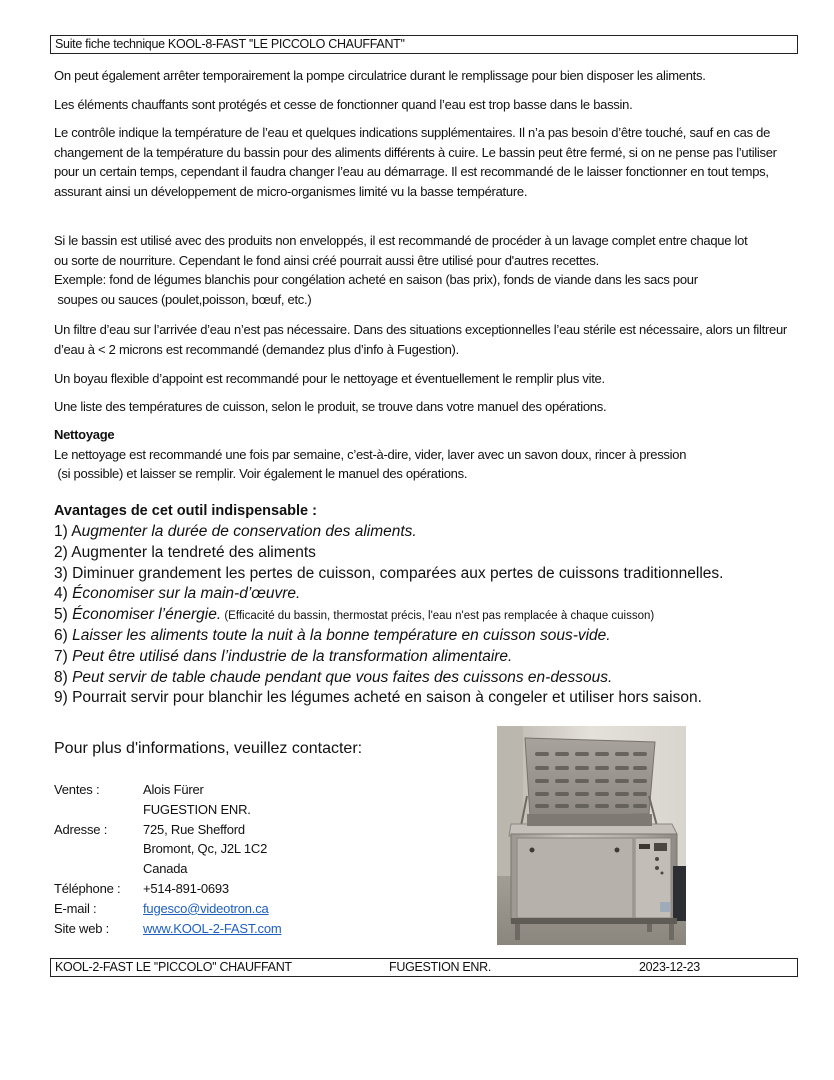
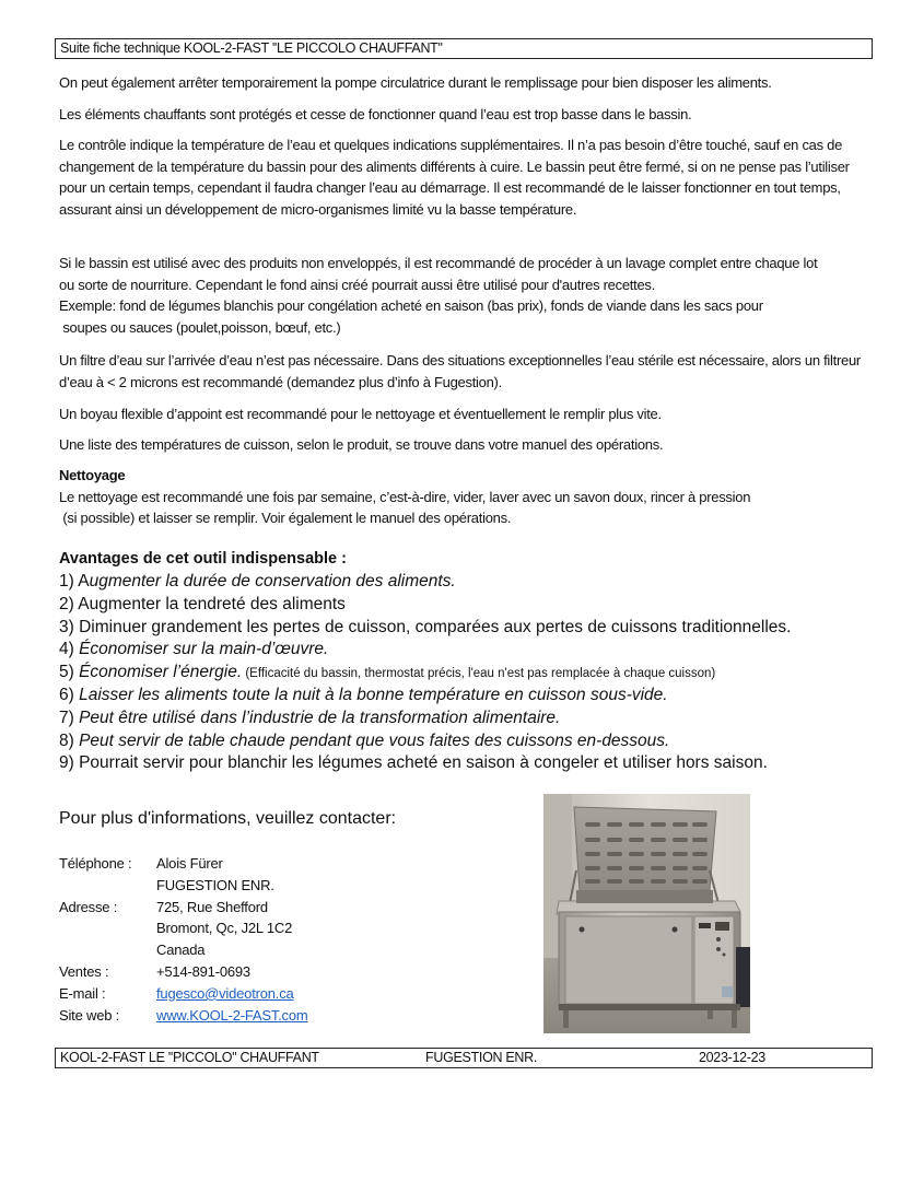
- Suite fiche technique KOOL-8-FAST ''LE PICCOLO CHAUFFANT''
+ Suite fiche technique KOOL-2-FAST ''LE PICCOLO CHAUFFANT''
  On peut également arrêter temporairement la pompe circulatrice durant le remplissage pour bien disposer les aliments.
  Les éléments chauffants sont protégés et cesse de fonctionner quand l’eau est trop basse dans le bassin.
  Le contrôle indique la température de l’eau et quelques indications supplémentaires. Il n’a pas besoin d’être touché, sauf en cas de changement de la température du bassin pour des aliments différents à cuire. Le bassin peut être fermé, si on ne pense pas l’utiliser pour un certain temps, cependant il faudra changer l’eau au démarrage. Il est recommandé de le laisser fonctionner en tout temps, assurant ainsi un développement de micro-organismes limité vu la basse température.
  Si le bassin est utilisé avec des produits non enveloppés, il est recommandé de procéder à un lavage complet entre chaque lot ou sorte de nourriture. Cependant le fond ainsi créé pourrait aussi être utilisé pour d'autres recettes.
  Exemple: fond de légumes blanchis pour congélation acheté en saison (bas prix), fonds de viande dans les sacs pour
  soupes ou sauces (poulet,poisson, bœuf, etc.)
  Un filtre d’eau sur l’arrivée d’eau n’est pas nécessaire. Dans des situations exceptionnelles l’eau stérile est nécessaire, alors un filtreur d’eau à < 2 microns est recommandé (demandez plus d’info à Fugestion).
  Un boyau flexible d’appoint est recommandé pour le nettoyage et éventuellement le remplir plus vite.
  Une liste des températures de cuisson, selon le produit, se trouve dans votre manuel des opérations.
  Nettoyage
  Le nettoyage est recommandé une fois par semaine, c’est-à-dire, vider, laver avec un savon doux, rincer à pression
  (si possible) et laisser se remplir. Voir également le manuel des opérations.
  Avantages de cet outil indispensable :
  1) Augmenter la durée de conservation des aliments.
  2) Augmenter la tendreté des aliments
  3) Diminuer grandement les pertes de cuisson, comparées aux pertes de cuissons traditionnelles.
  4) Économiser sur la main-d’œuvre.
  5) Économiser l’énergie. (Efficacité du bassin, thermostat précis, l'eau n'est pas remplacée à chaque cuisson)
  6) Laisser les aliments toute la nuit à la bonne température en cuisson sous-vide.
  7) Peut être utilisé dans l’industrie de la transformation alimentaire.
  8) Peut servir de table chaude pendant que vous faites des cuissons en-dessous.
  9) Pourrait servir pour blanchir les légumes acheté en saison à congeler et utiliser hors saison.
  Pour plus d'informations, veuillez contacter:
- Ventes :
+ Téléphone :
  Alois Fürer
  FUGESTION ENR.
  Adresse :
  725, Rue Shefford
  Bromont, Qc, J2L 1C2
  Canada
- Téléphone :
+ Ventes :
  +514-891-0693
  E-mail :
  fugesco@videotron.ca
  Site web :
  www.KOOL-2-FAST.com
  KOOL-2-FAST LE ''PICCOLO'' CHAUFFANT
  FUGESTION ENR.
  2023-12-23
